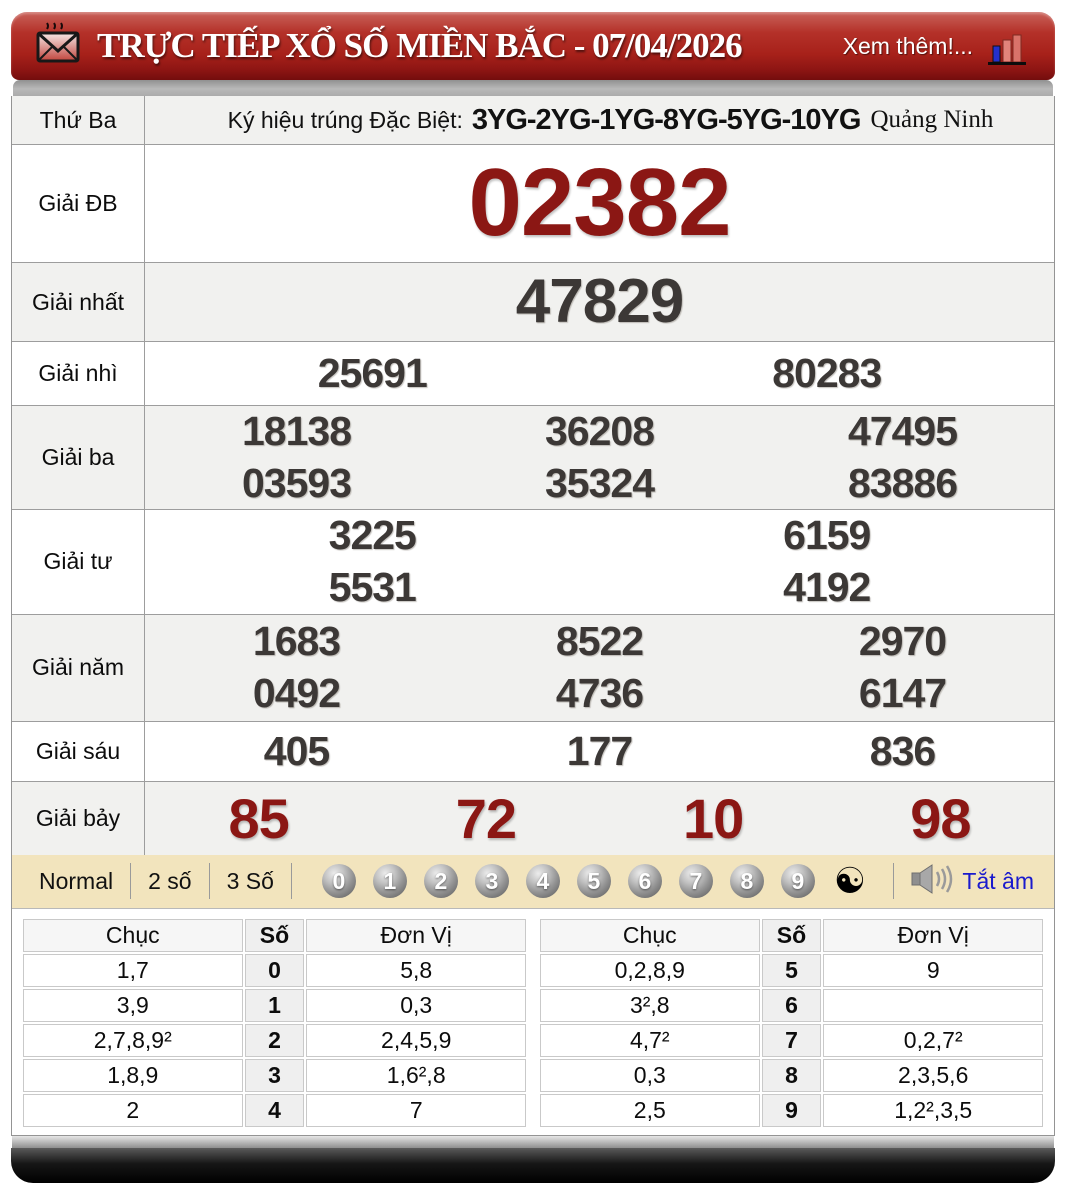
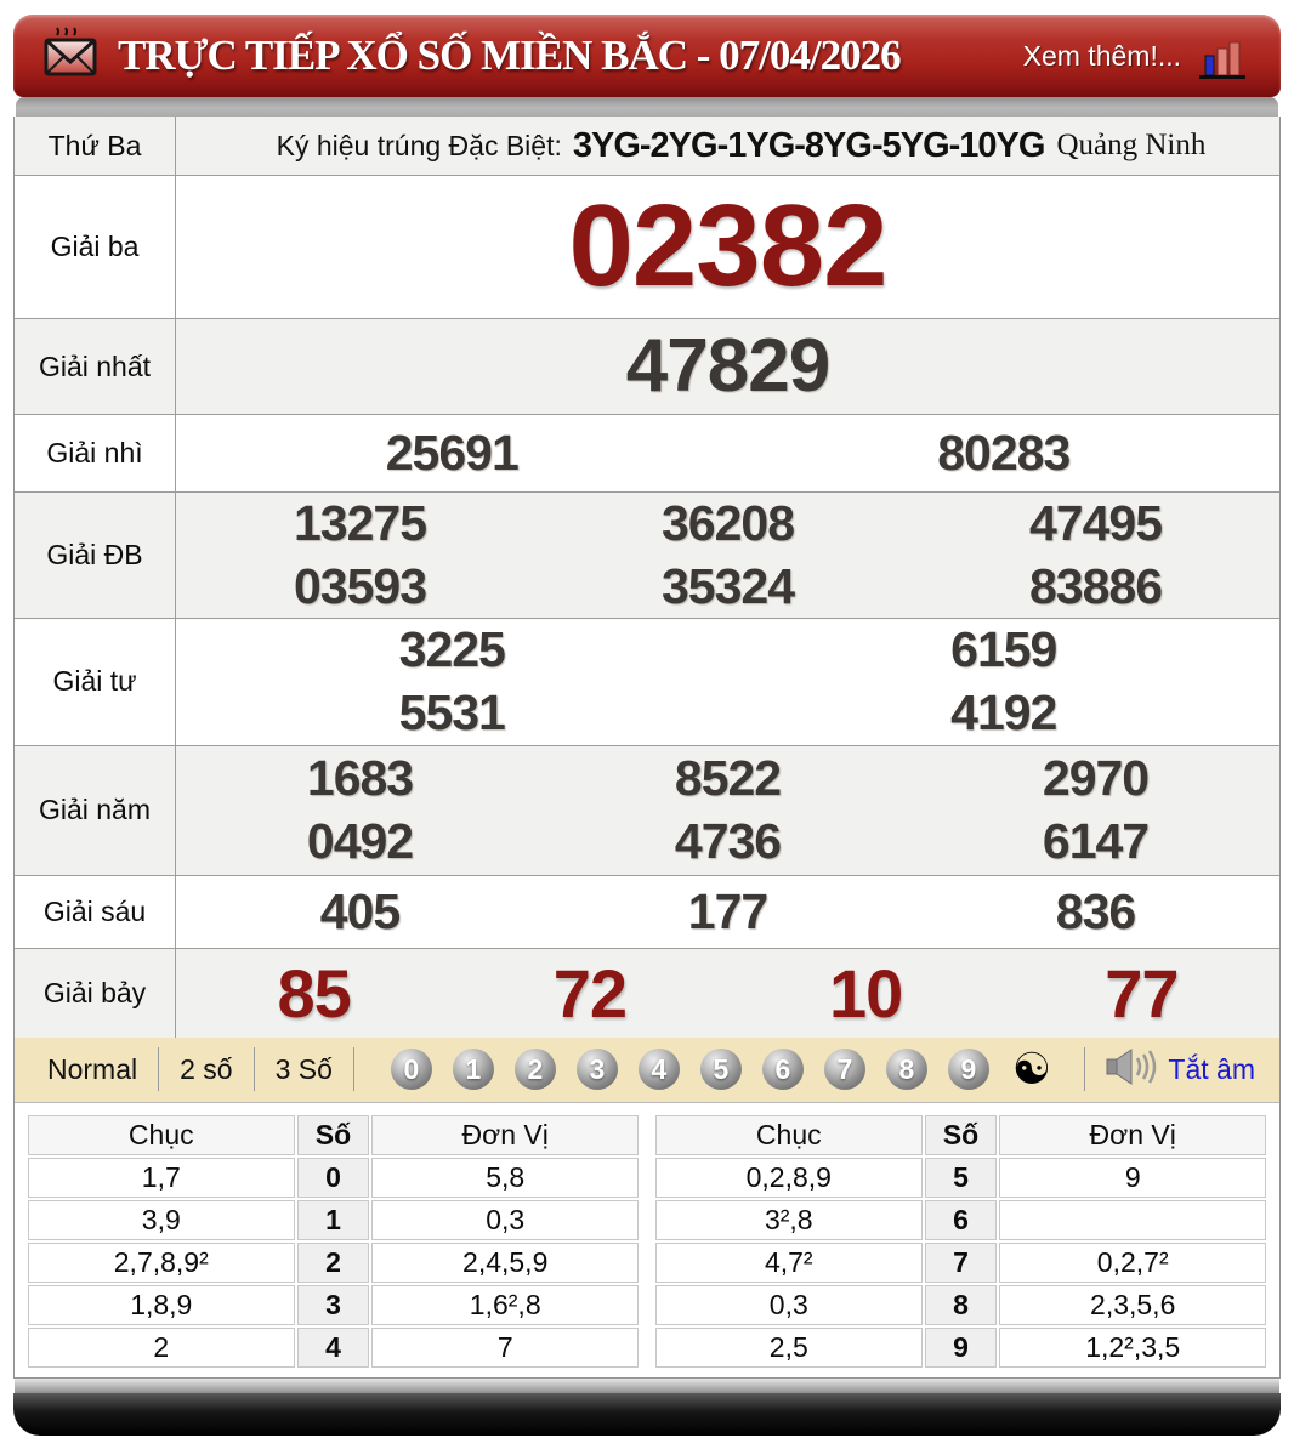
  TRỰC TIẾP XỔ SỐ MIỀN BẮC - 07/04/2026
  Xem thêm!...
  Thứ Ba
  Ký hiệu trúng Đặc Biệt:
  3YG-2YG-1YG-8YG-5YG-10YG
  Quảng Ninh
- Giải ĐB
+ Giải ba
  02382
  Giải nhất
  47829
  Giải nhì
  25691
  80283
- Giải ba
+ Giải ĐB
- 18138
+ 13275
  36208
  47495
  03593
  35324
  83886
  Giải tư
  3225
  6159
  5531
  4192
  Giải năm
  1683
  8522
  2970
  0492
  4736
  6147
  Giải sáu
  405
  177
  836
  Giải bảy
  85
  72
  10
- 98
+ 77
  Normal
  2 số
  3 Số
  0
  1
  2
  3
  4
  5
  6
  7
  8
  9
  ☯
  Tắt âm
  Chục	Số	Đơn Vị
  1,7	0	5,8
  3,9	1	0,3
  2,7,8,9²	2	2,4,5,9
  1,8,9	3	1,6²,8
  2	4	7
  Chục	Số	Đơn Vị
  0,2,8,9	5	9
  3²,8	6
  4,7²	7	0,2,7²
  0,3	8	2,3,5,6
  2,5	9	1,2²,3,5
